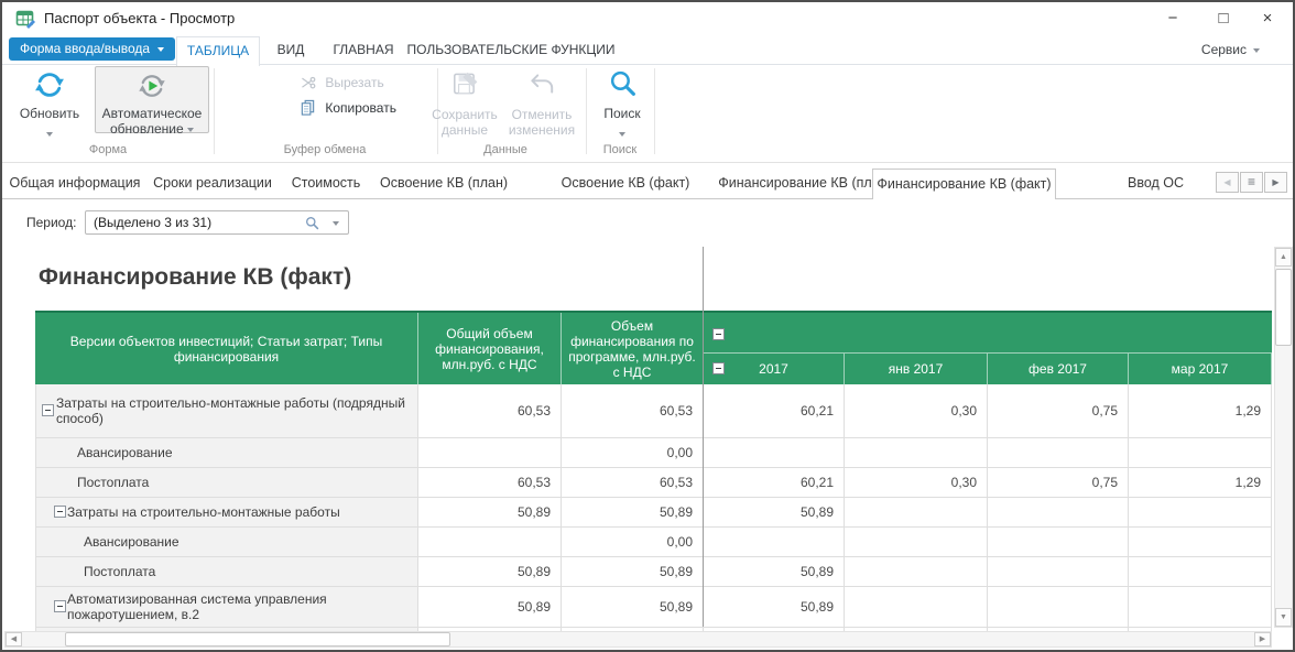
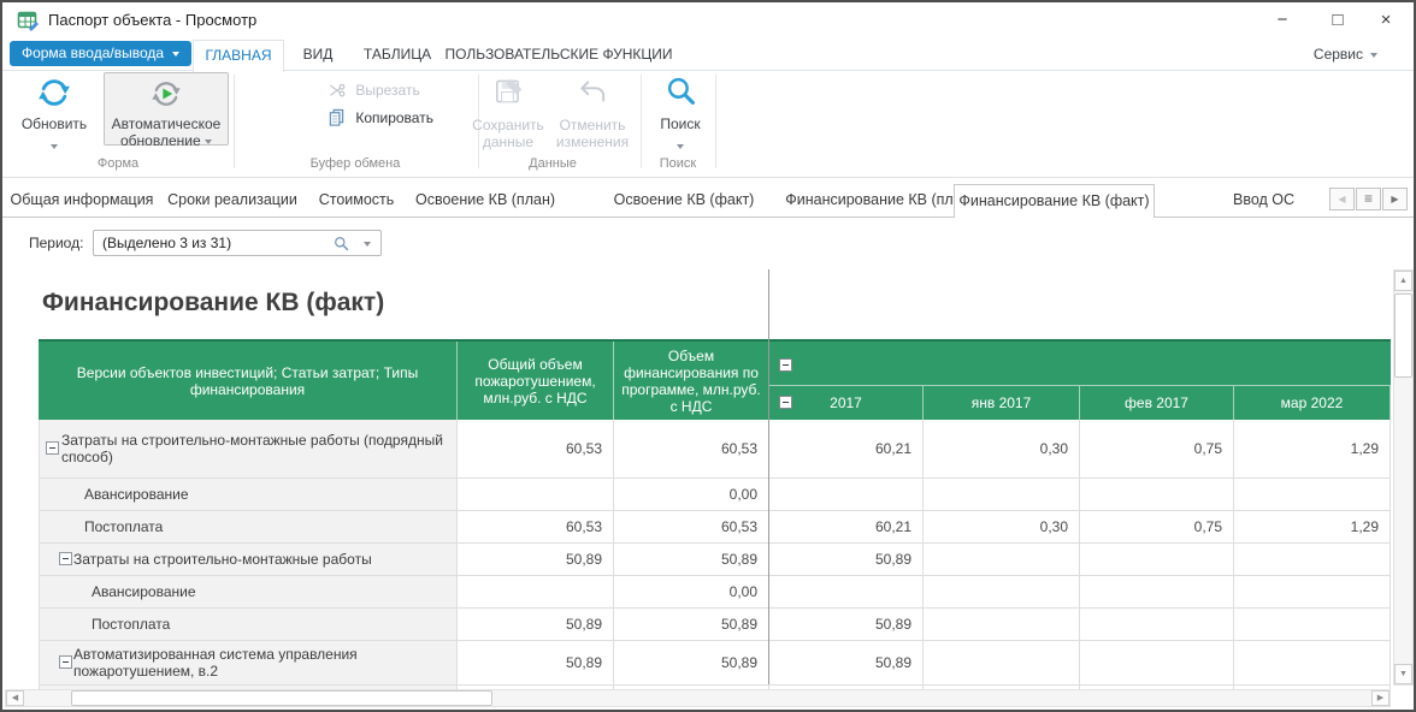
  Паспорт объекта - Просмотр
  −
  □
  ×
  Форма ввода/вывода
- ТАБЛИЦА
+ ГЛАВНАЯ
  ВИД
- ГЛАВНАЯ
+ ТАБЛИЦА
  ПОЛЬЗОВАТЕЛЬСКИЕ ФУНКЦИИ
  Сервис
  Обновить
  Автоматическое
  обновление
  Вырезать
  Копировать
  Сохранить
  данные
  Отменить
  изменения
  Поиск
  Форма
  Буфер обмена
  Данные
  Поиск
  Общая информация
  Сроки реализации
  Стоимость
  Освоение КВ (план)
  Освоение КВ (факт)
  Финансирование КВ (пл
  Финансирование КВ (факт)
  Ввод ОС
  ◀
  ≡
  ▶
  Период:
  (Выделено 3 из 31)
  Финансирование КВ (факт)
  Версии объектов инвестиций; Статьи затрат; Типы финансирования
- Общий объем финансирования, млн.руб. с НДС
+ Общий объем пожаротушением, млн.руб. с НДС
  Объем финансирования по программе, млн.руб. с НДС
  2017
  янв 2017
  фев 2017
- мар 2017
+ мар 2022
  Затраты на строительно-монтажные работы (подрядный способ)
  60,53
  60,53
  60,21
  0,30
  0,75
  1,29
  Авансирование
  0,00
  Постоплата
  60,53
  60,53
  60,21
  0,30
  0,75
  1,29
  Затраты на строительно-монтажные работы
  50,89
  50,89
  50,89
  Авансирование
  0,00
  Постоплата
  50,89
  50,89
  50,89
  Автоматизированная система управления пожаротушением, в.2
  50,89
  50,89
  50,89
